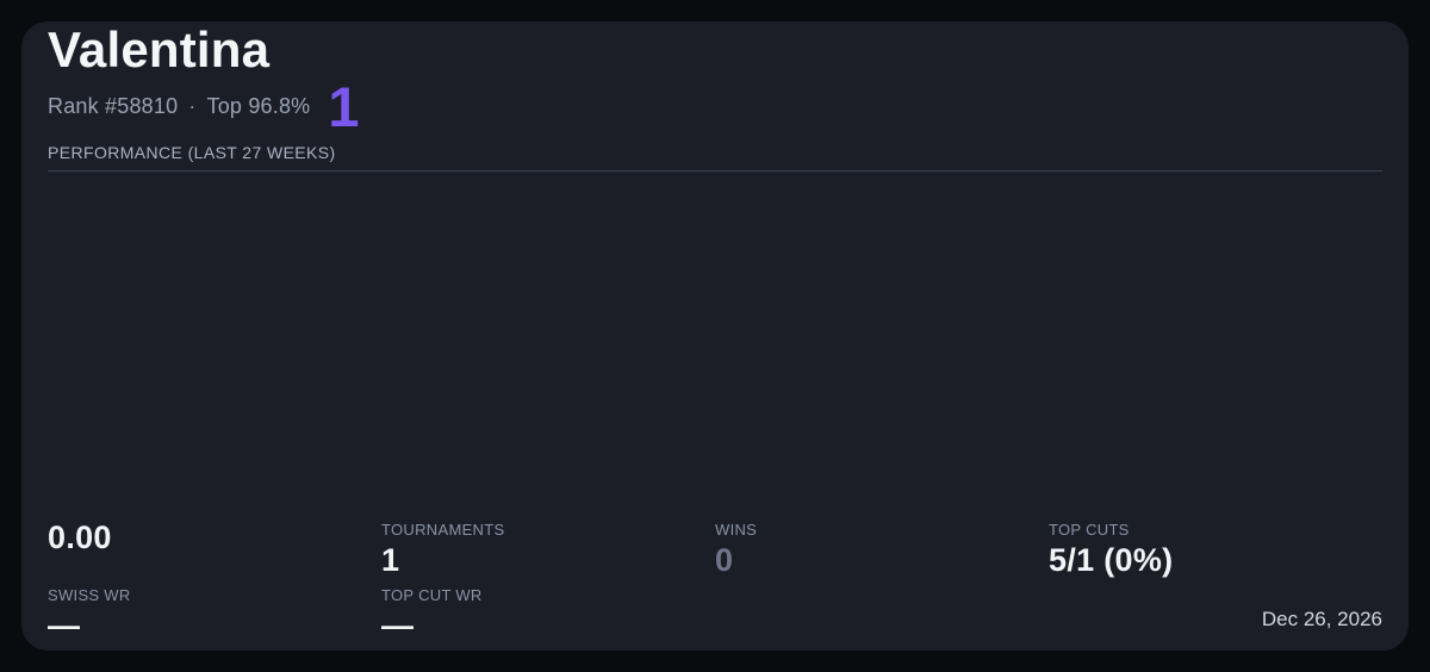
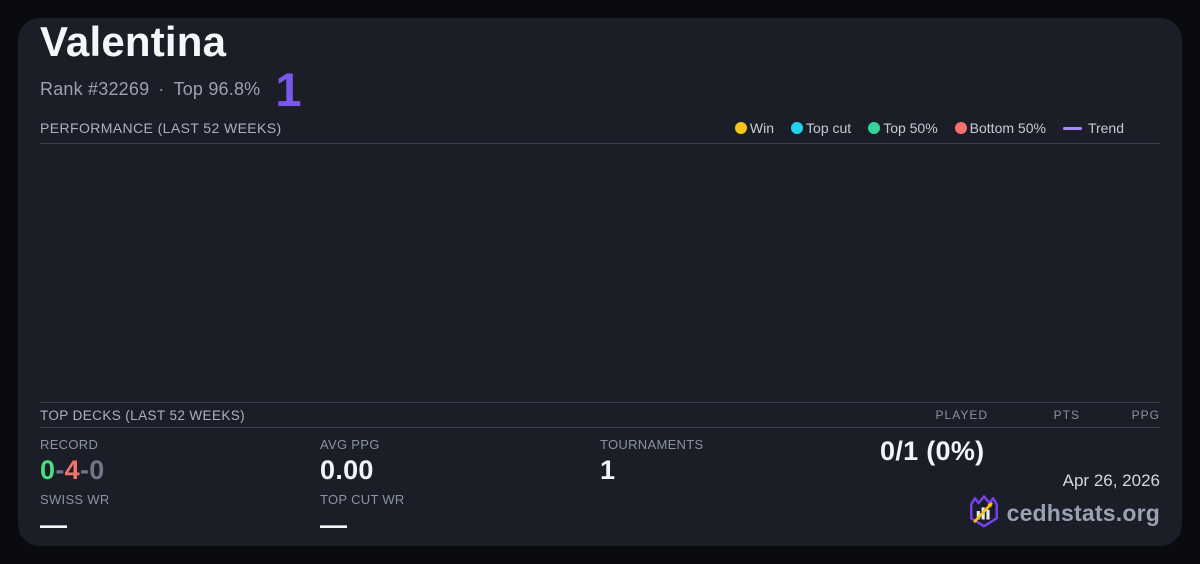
  Valentina
- Rank #58810 · Top 96.8%
+ Rank #32269 · Top 96.8%
  1
- PERFORMANCE (LAST 27 WEEKS)
+ PERFORMANCE (LAST 52 WEEKS)
+ Win
+ Top cut
+ Top 50%
+ Bottom 50%
+ Trend
+ TOP DECKS (LAST 52 WEEKS)
+ PLAYED
+ PTS
+ PPG
+ RECORD
+ 0-4-0
+ AVG PPG
  0.00
  TOURNAMENTS
  1
- WINS
- 0
- TOP CUTS
- 5/1 (0%)
+ 0/1 (0%)
  SWISS WR
  —
  TOP CUT WR
  —
- Dec 26, 2026
+ Apr 26, 2026
+ cedhstats.org
